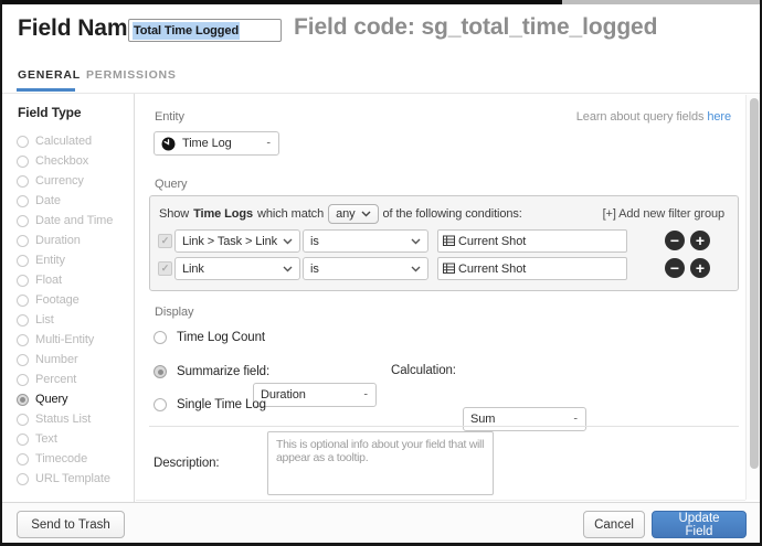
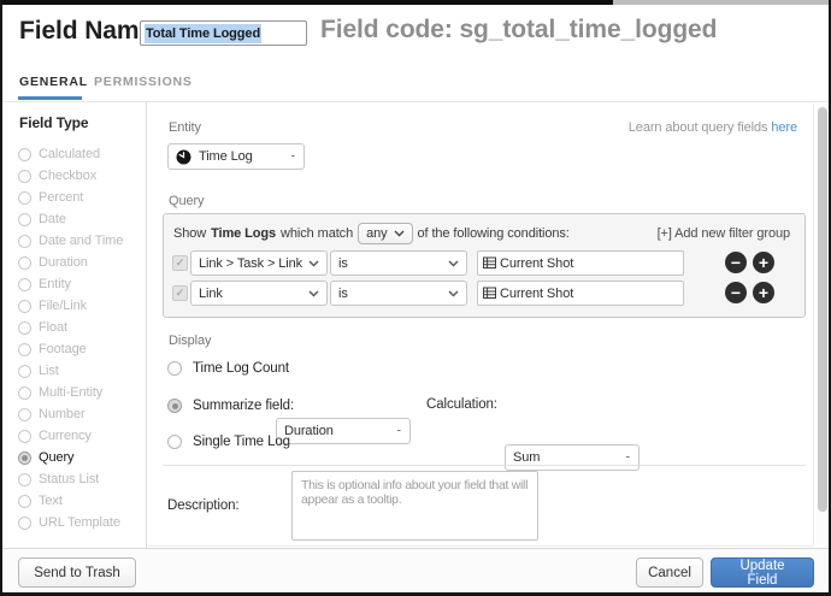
  Field Nam
  Total Time Logged
  Field code: sg_total_time_logged
  GENERAL
  PERMISSIONS
  Field Type
  Calculated
  Checkbox
- Currency
+ Percent
  Date
  Date and Time
  Duration
  Entity
+ File/Link
  Float
  Footage
  List
  Multi-Entity
  Number
- Percent
+ Currency
  Query
  Status List
  Text
- Timecode
  URL Template
  Entity
  Learn about query fields here
  Time Log
  -
  Query
  Show
  Time Logs
  which match
  any
  of the following conditions:
  [+] Add new filter group
  ✓
  Link > Task > Link
  is
  Current Shot
  −
  +
  ✓
  Link
  is
  Current Shot
  −
  +
  Display
  Time Log Count
  Summarize field:
  Duration
  -
  Calculation:
  Sum
  -
  Single Time Log
  Description:
  Send to Trash
  Cancel
  Update Field
